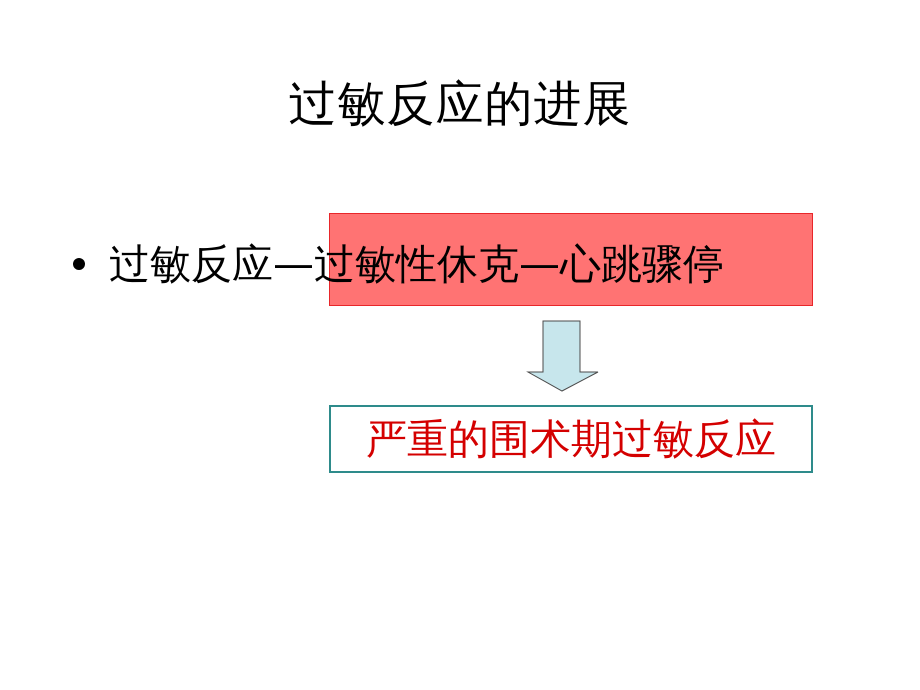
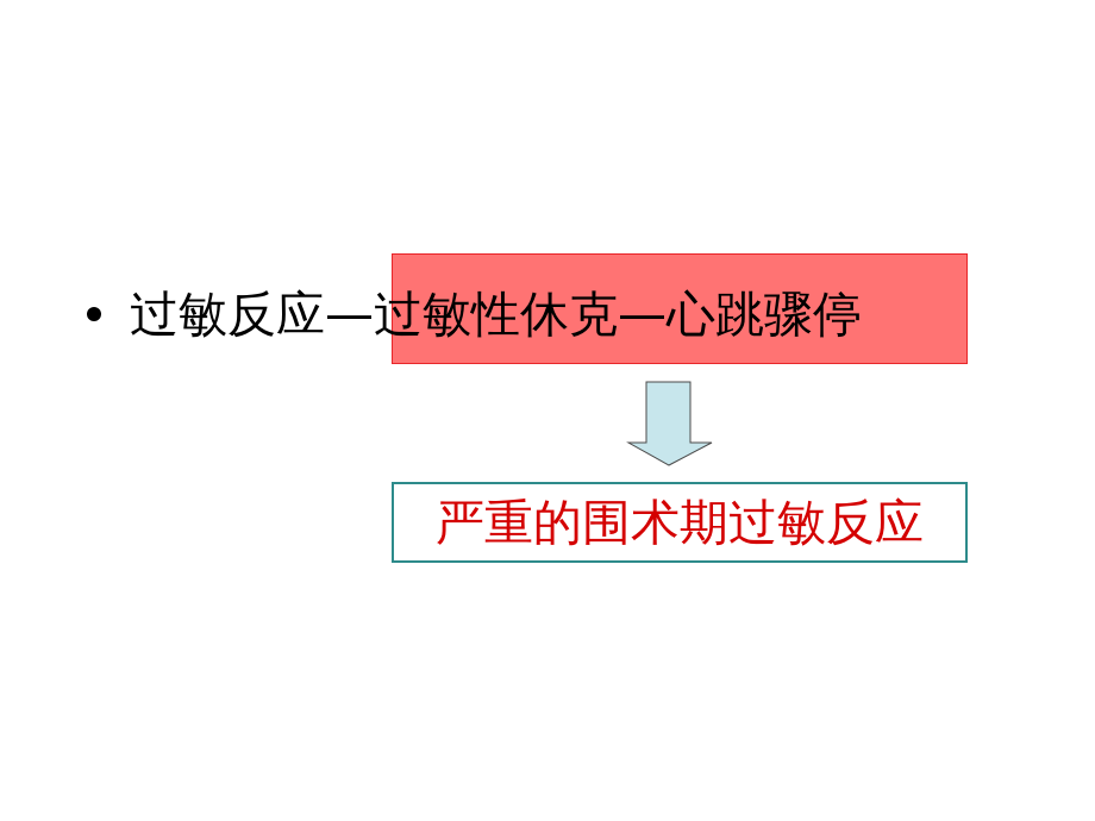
- 过敏反应的进展
  过敏反应—过敏性休克—心跳骤停
  严重的围术期过敏反应
